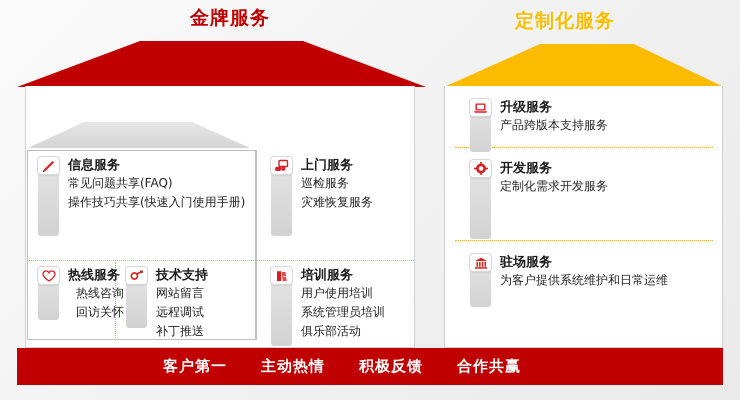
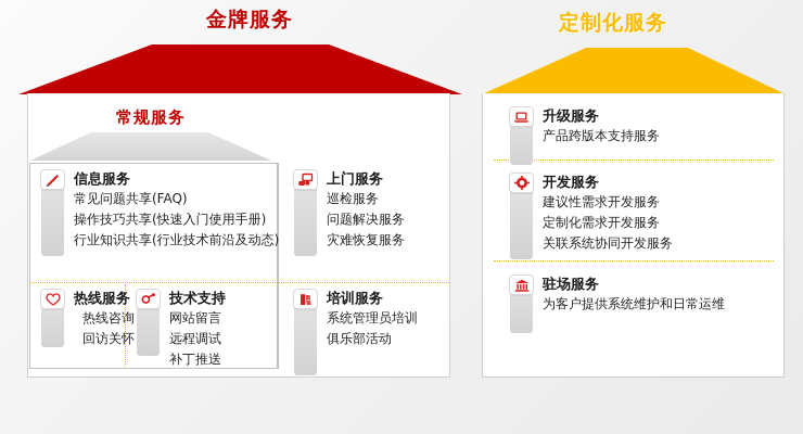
  金牌服务
  定制化服务
+ 常规服务
  信息服务
  常见问题共享(FAQ)
  操作技巧共享(快速入门使用手册)
+ 行业知识共享(行业技术前沿及动态)
  上门服务
  巡检服务
+ 问题解决服务
  灾难恢复服务
  热线服务
  热线咨询
  回访关怀
  技术支持
  网站留言
  远程调试
  补丁推送
  培训服务
- 用户使用培训
  系统管理员培训
  俱乐部活动
  升级服务
  产品跨版本支持服务
  开发服务
+ 建议性需求开发服务
  定制化需求开发服务
+ 关联系统协同开发服务
  驻场服务
  为客户提供系统维护和日常运维
- 客户第一
- 主动热情
- 积极反馈
- 合作共赢
